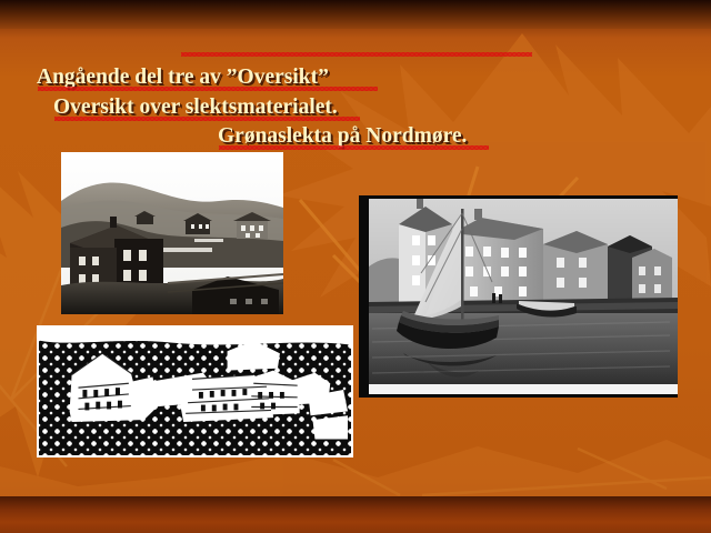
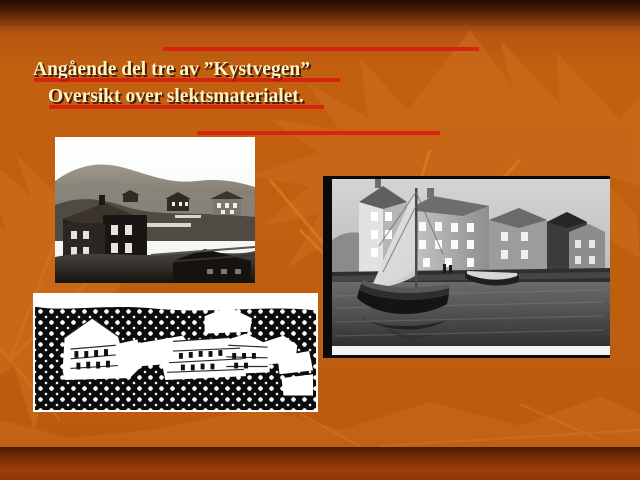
- Angående del tre av ”Oversikt”
+ Angående del tre av ”Kystvegen”
  Oversikt over slektsmaterialet.
- Grønaslekta på Nordmøre.
